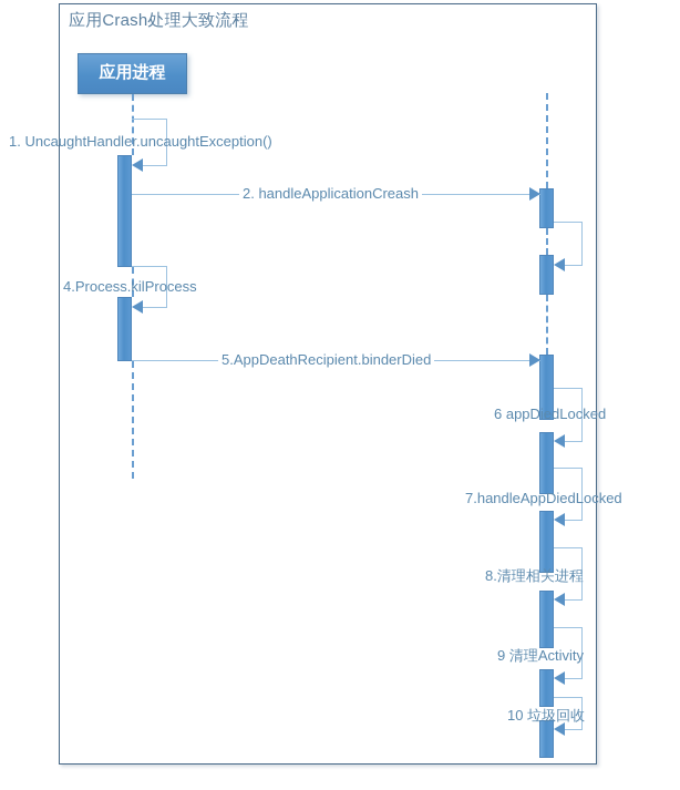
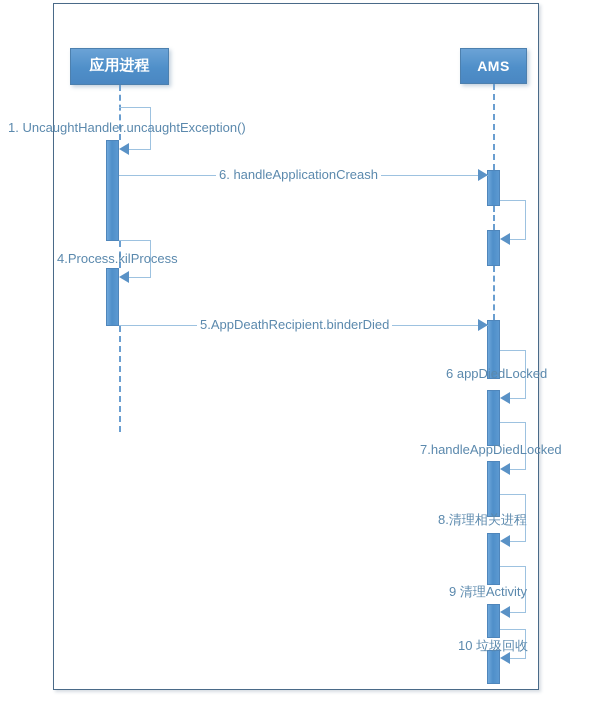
- 应用Crash处理大致流程
  应用进程
+ AMS
  1. UncaughtHandler.uncaughtException()
- 2. handleApplicationCreash
+ 6. handleApplicationCreash
  4.Process.kilProcess
  5.AppDeathRecipient.binderDied
  6 appDiedLocked
  7.handleAppDiedLocked
  8.清理相关进程
  9 清理Activity
  10 垃圾回收
